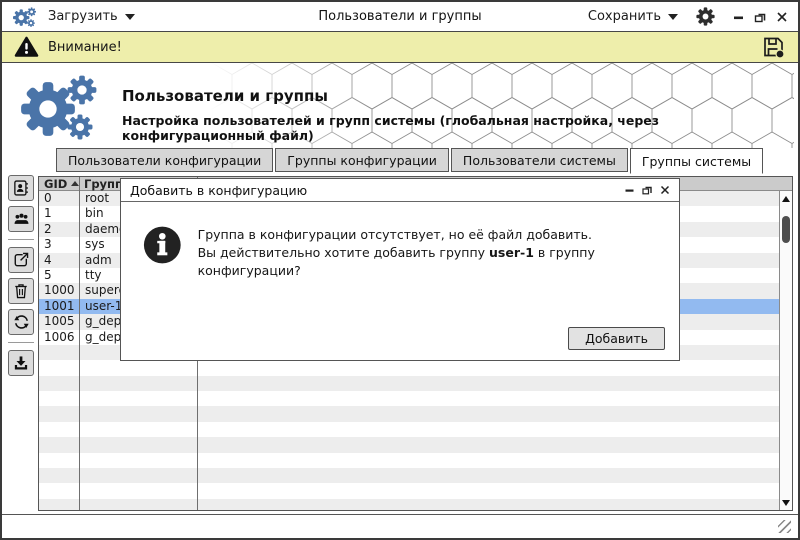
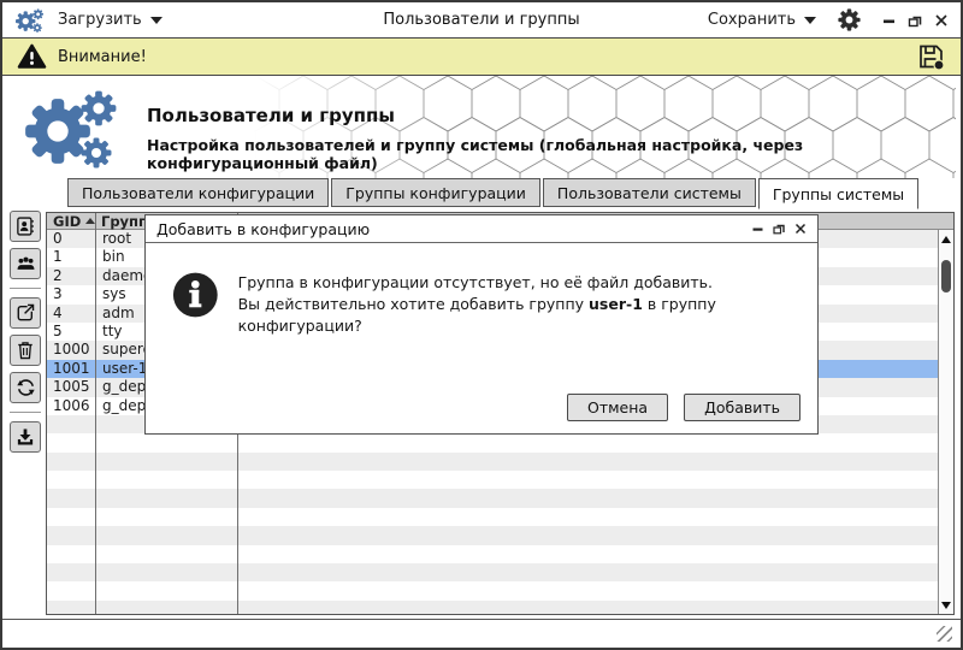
  Загрузить
  Пользователи и группы
  Сохранить
  Внимание!
  Пользователи и группы
- Настройка пользователей и групп системы (глобальная настройка, через конфигурационный файл)
+ Настройка пользователей и группу системы (глобальная настройка, через конфигурационный файл)
  Пользователи конфигурации
  Группы конфигурации
  Пользователи системы
  Группы системы
  GID
  Групп
  0
  root
  1
  bin
  2
  3
  sys
  4
  adm
  5
  tty
  1000
  super
  1001
  user-1
  1005
  g_dep
  1006
  g_dep
  Добавить в конфигурацию
  Группа в конфигурации отсутствует, но её файл добавить.
  Вы действительно хотите добавить группу user-1 в группу конфигурации?
+ Отмена
  Добавить
